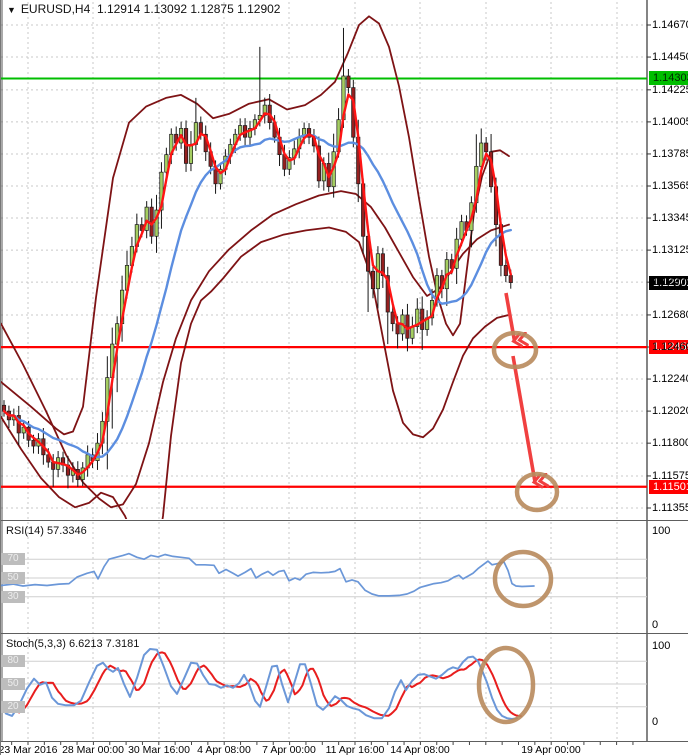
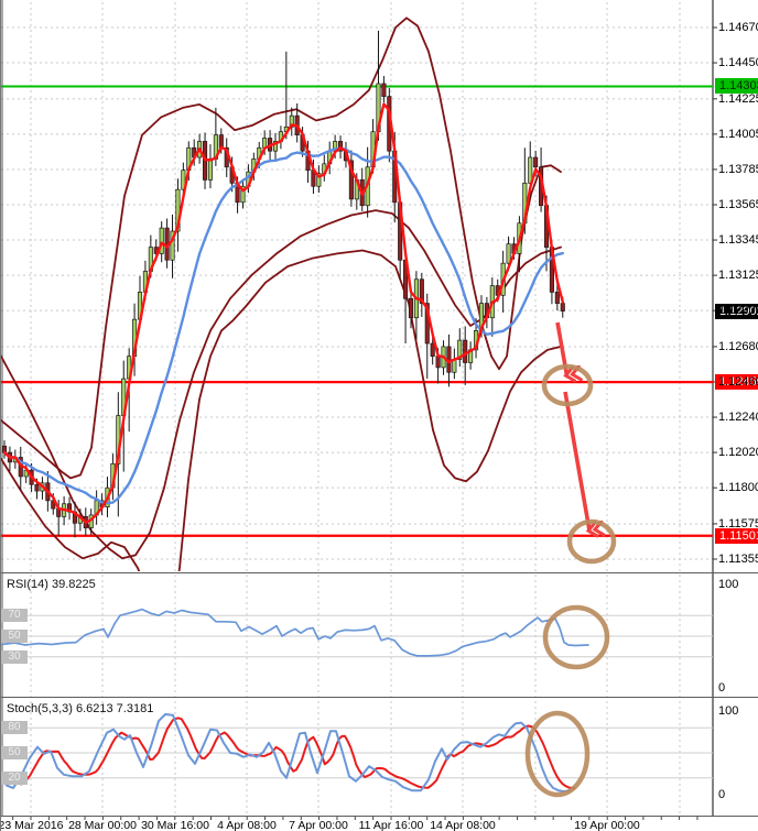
- ▼ EURUSD,H4 1.12914 1.13092 1.12875 1.12902
- RSI(14) 57.3346
+ RSI(14) 39.8225
  Stoch(5,3,3) 6.6213 7.3181
  1.1430
  1.1290
  1.1245
  1.1150
  1.1467
  1.1445
  1.1422
  1.1400
  1.1378
  1.1356
  1.1334
  1.1312
  1.1268
  1.1246
  1.1224
  1.1202
  1.1180
  1.1157
  1.1135
  23 Mar 2016
  28 Mar 00:00
  30 Mar 16:00
  4 Apr 08:00
  7 Apr 00:00
  11 Apr 16:00
  14 Apr 08:00
  19 Apr 00:00
  70
  50
  30
  100
  0
  80
  50
  20
  100
  0
